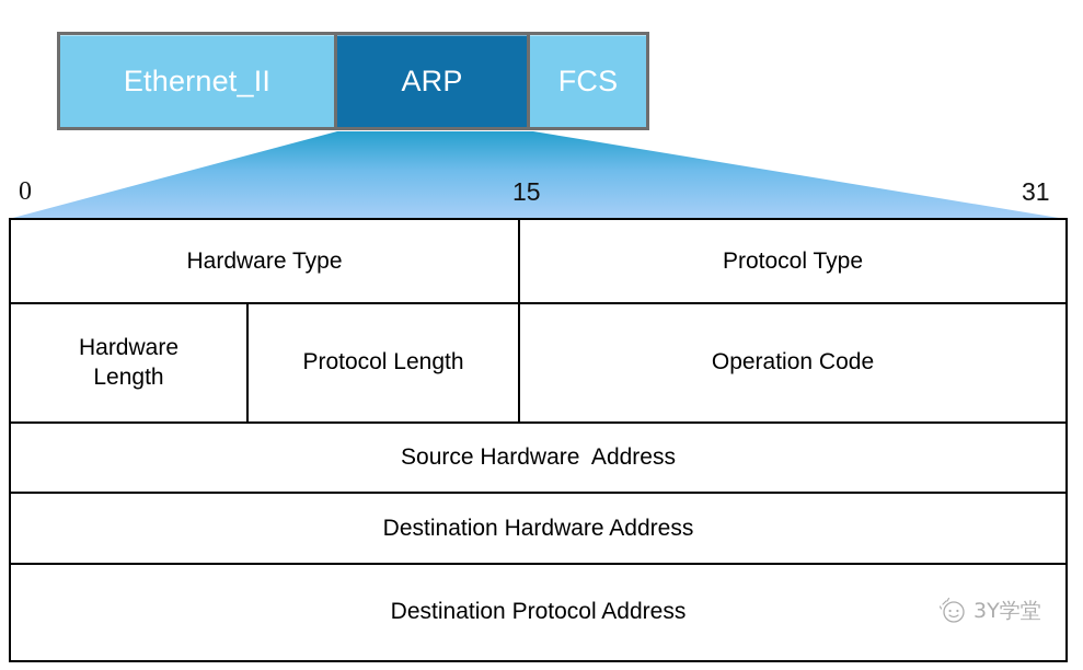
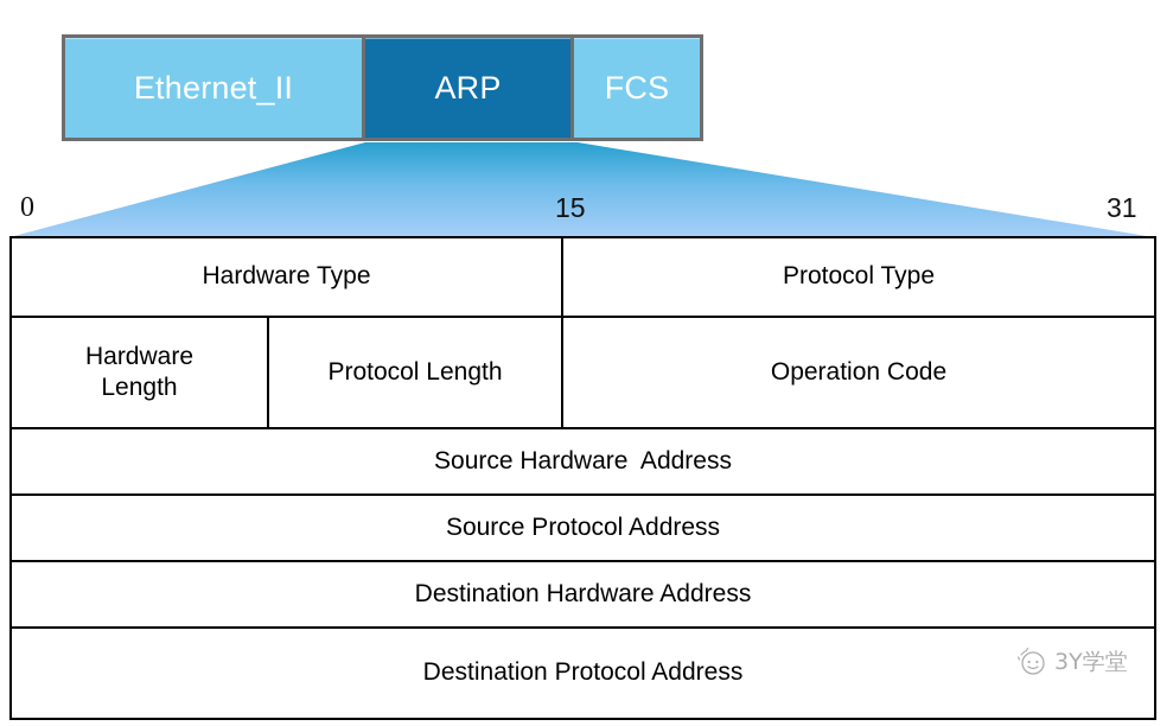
  Ethernet_II
  ARP
  FCS
  0
  15
  31
  Hardware Type	Protocol Type
  Hardware Length	Protocol Length	Operation Code
  Source Hardware Address
+ Source Protocol Address
  Destination Hardware Address
  Destination Protocol Address
  3Y学堂
